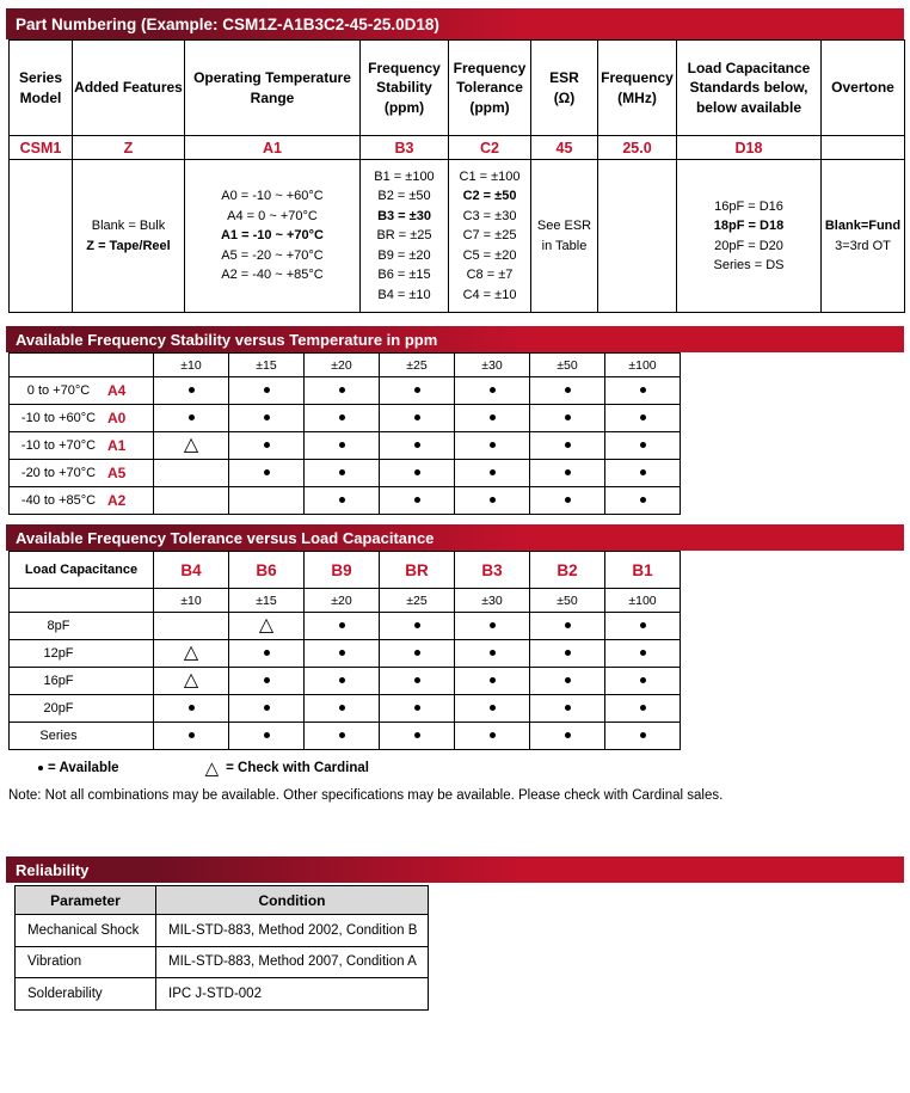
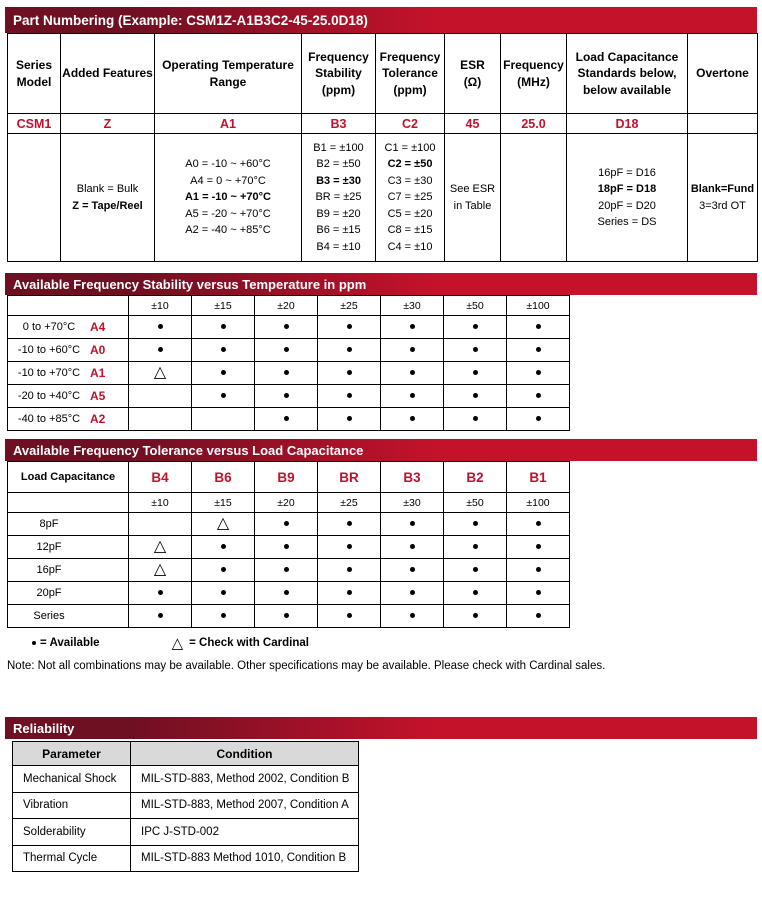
  Part Numbering (Example: CSM1Z-A1B3C2-45-25.0D18)
  Series Model	Added Features	Operating Temperature Range	Frequency Stability (ppm)	Frequency Tolerance (ppm)	ESR (Ω)	Frequency (MHz)	Load Capacitance Standards below, below available	Overtone
  CSM1	Z	A1	B3	C2	45	25.0	D18
- 	Blank = BulkZ = Tape/Reel	A0 = -10 ~ +60°CA4 = 0 ~ +70°CA1 = -10 ~ +70°CA5 = -20 ~ +70°CA2 = -40 ~ +85°C	B1 = ±100B2 = ±50B3 = ±30BR = ±25B9 = ±20B6 = ±15B4 = ±10	C1 = ±100C2 = ±50C3 = ±30C7 = ±25C5 = ±20C8 = ±7C4 = ±10	See ESRin Table		16pF = D1618pF = D1820pF = D20Series = DS	Blank=Fund3=3rd OT
+ 	Blank = BulkZ = Tape/Reel	A0 = -10 ~ +60°CA4 = 0 ~ +70°CA1 = -10 ~ +70°CA5 = -20 ~ +70°CA2 = -40 ~ +85°C	B1 = ±100B2 = ±50B3 = ±30BR = ±25B9 = ±20B6 = ±15B4 = ±10	C1 = ±100C2 = ±50C3 = ±30C7 = ±25C5 = ±20C8 = ±15C4 = ±10	See ESRin Table		16pF = D1618pF = D1820pF = D20Series = DS	Blank=Fund3=3rd OT
  Available Frequency Stability versus Temperature in ppm
  	±10	±15	±20	±25	±30	±50	±100
  0 to +70°C A4
  -10 to +60°C A0
  -10 to +70°C A1	△
- -20 to +70°C A5
+ -20 to +40°C A5
  -40 to +85°C A2
  Available Frequency Tolerance versus Load Capacitance
  Load Capacitance	B4	B6	B9	BR	B3	B2	B1
  	±10	±15	±20	±25	±30	±50	±100
  8pF		△
  12pF	△
  16pF	△
  20pF
  Series
  = Available
  △
  = Check with Cardinal
  Note: Not all combinations may be available. Other specifications may be available. Please check with Cardinal sales.
  Reliability
  Parameter	Condition
  Mechanical Shock	MIL-STD-883, Method 2002, Condition B
  Vibration	MIL-STD-883, Method 2007, Condition A
  Solderability	IPC J-STD-002
+ Thermal Cycle	MIL-STD-883 Method 1010, Condition B
